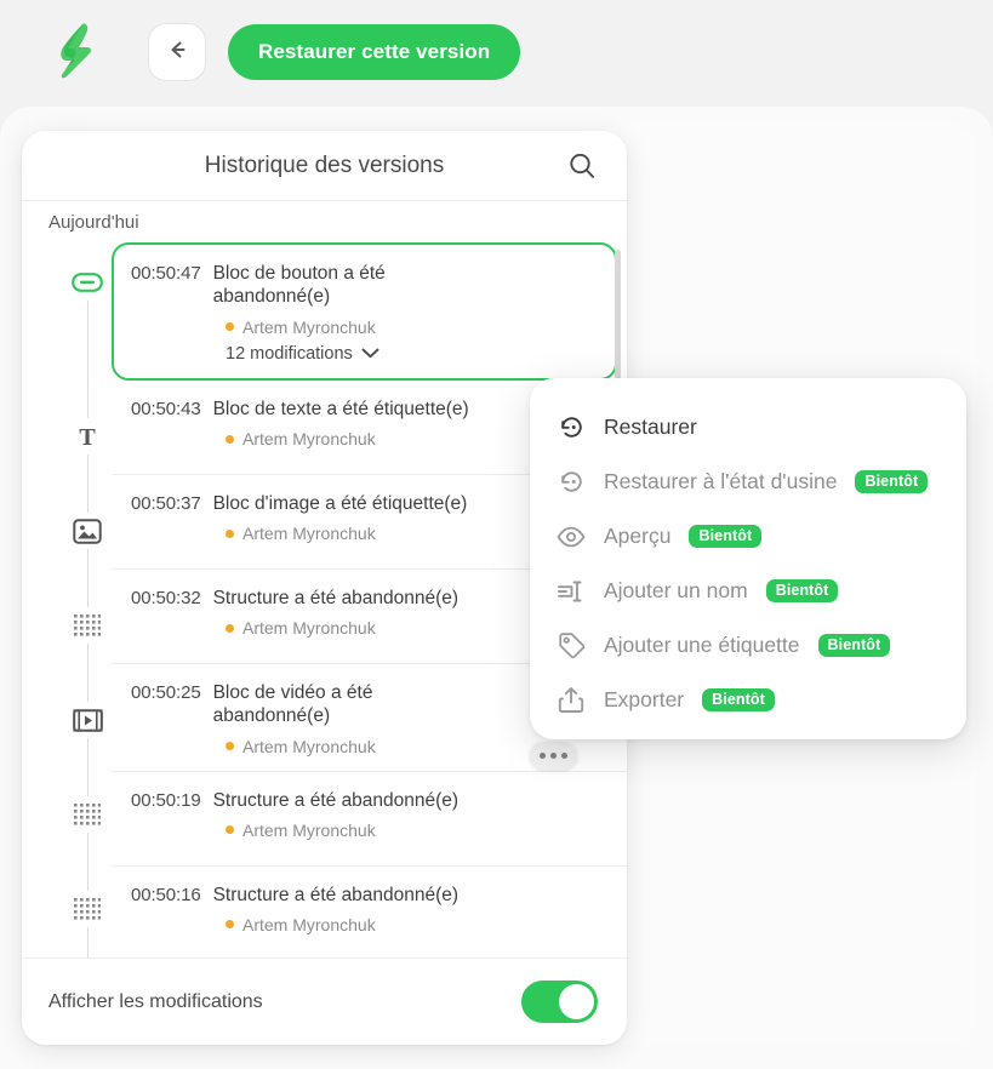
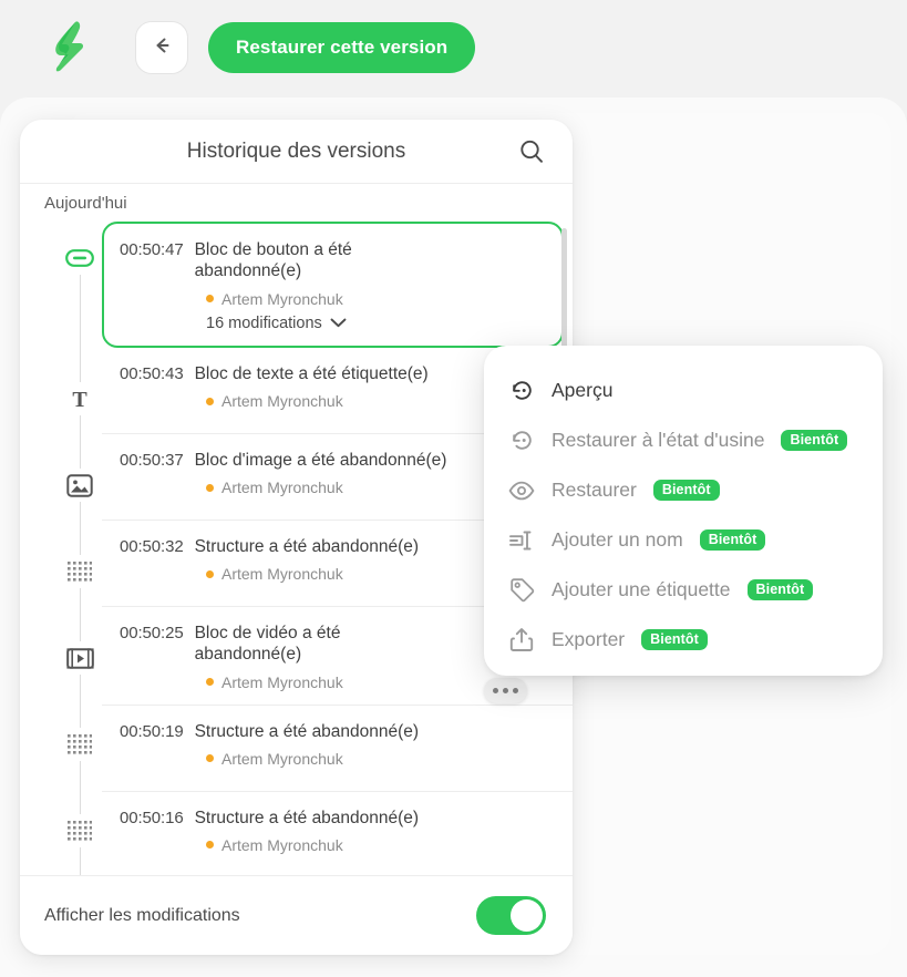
  Restaurer cette version
  Historique des versions
  Aujourd'hui
  T
  00:50:47
  Bloc de bouton a été abandonné(e)
  Artem Myronchuk
- 12 modifications
+ 16 modifications
  00:50:43
  Bloc de texte a été étiquette(e)
  Artem Myronchuk
  00:50:37
- Bloc d'image a été étiquette(e)
+ Bloc d'image a été abandonné(e)
  Artem Myronchuk
  00:50:32
  Structure a été abandonné(e)
  Artem Myronchuk
  00:50:25
  Bloc de vidéo a été abandonné(e)
  Artem Myronchuk
  00:50:19
  Structure a été abandonné(e)
  Artem Myronchuk
  00:50:16
  Structure a été abandonné(e)
  Artem Myronchuk
  Afficher les modifications
- Restaurer
+ Aperçu
  Restaurer à l'état d'usine
  Bientôt
- Aperçu
+ Restaurer
  Bientôt
  Ajouter un nom
  Bientôt
  Ajouter une étiquette
  Bientôt
  Exporter
  Bientôt
